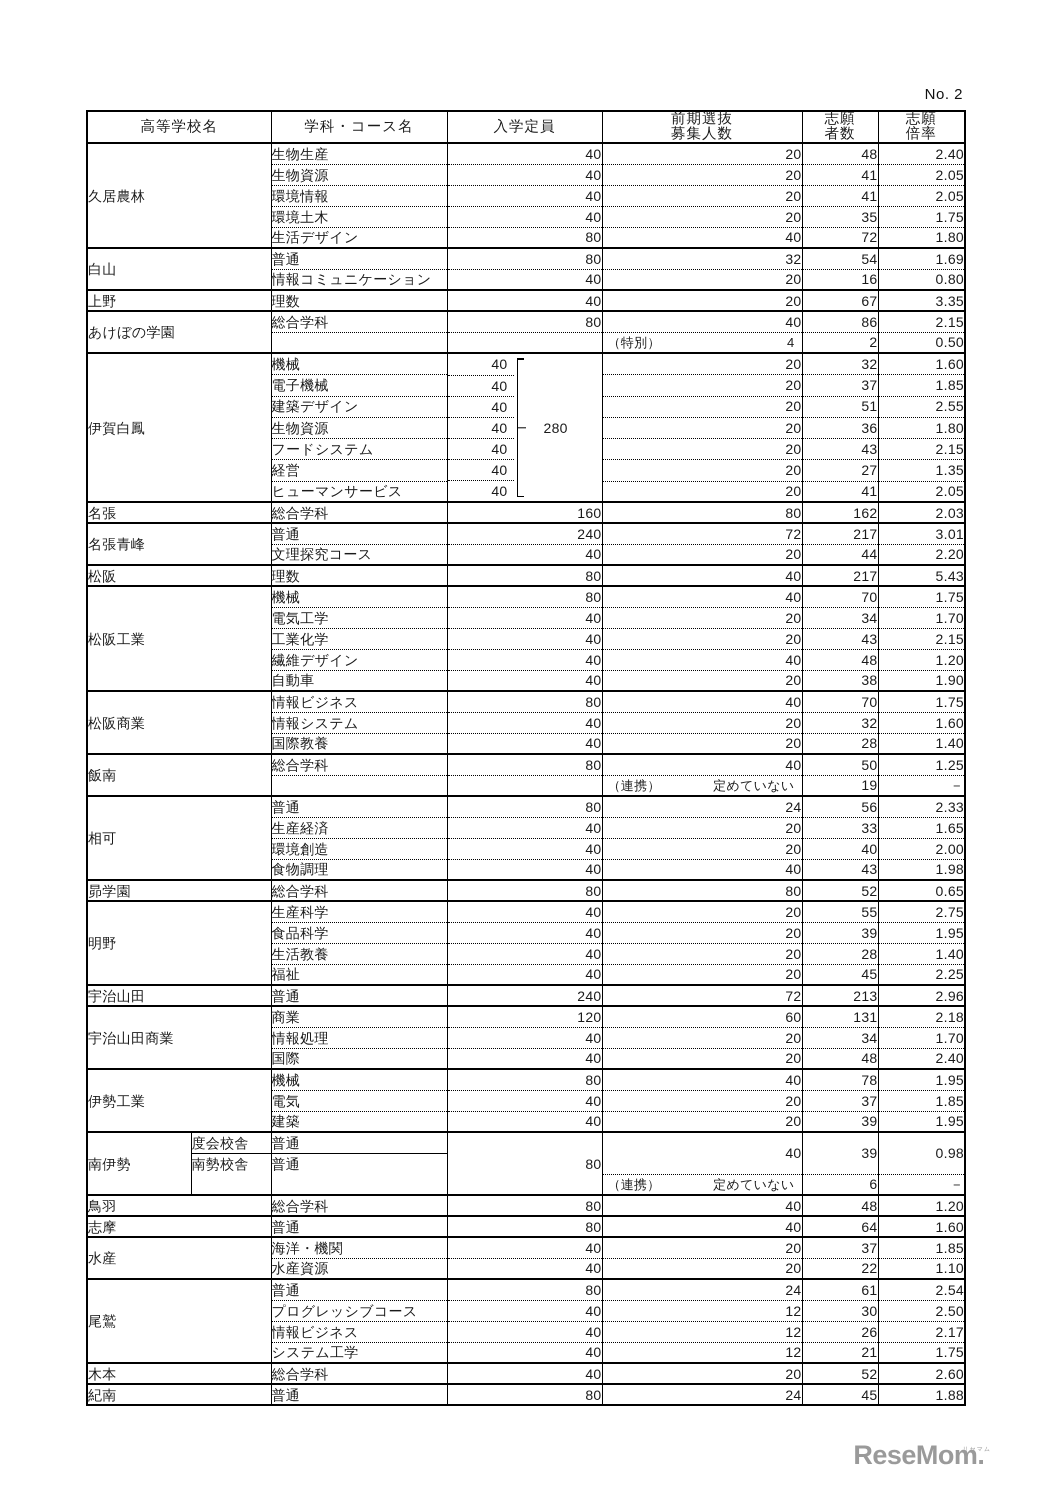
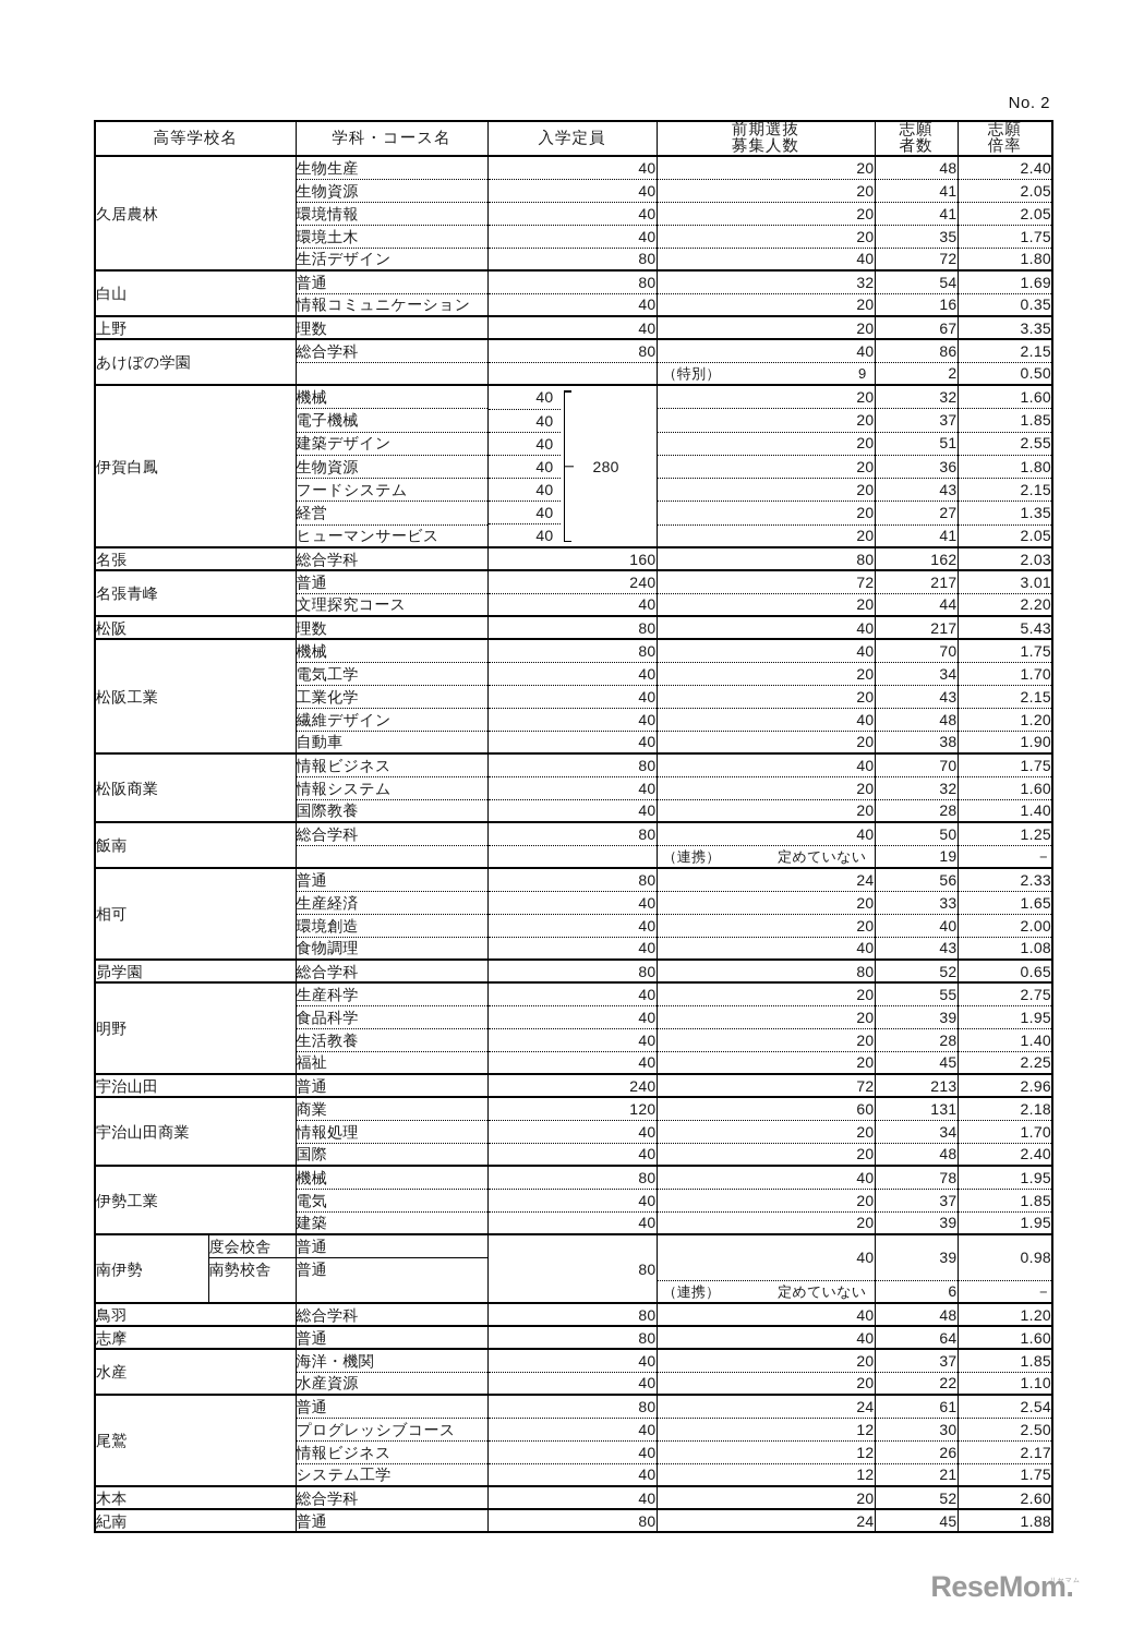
  No. 2
  高等学校名	学科・コース名	入学定員	前期選抜 募集人数	志願 者数	志願 倍率
  久居農林	生物生産	40	20	48	2.40
  生物資源	40	20	41	2.05
  環境情報	40	20	41	2.05
  環境土木	40	20	35	1.75
  生活デザイン	80	40	72	1.80
  白山	普通	80	32	54	1.69
- 情報コミュニケーション	40	20	16	0.80
+ 情報コミュニケーション	40	20	16	0.35
  上野	理数	40	20	67	3.35
  あけぼの学園	総合学科	80	40	86	2.15
- 		（特別） 4	2	0.50
+ 		（特別） 9	2	0.50
  伊賀白鳳	機械	40404040404040280	20	32	1.60
  電子機械	20	37	1.85
  建築デザイン	20	51	2.55
  生物資源	20	36	1.80
  フードシステム	20	43	2.15
  経営	20	27	1.35
  ヒューマンサービス	20	41	2.05
  名張	総合学科	160	80	162	2.03
  名張青峰	普通	240	72	217	3.01
  文理探究コース	40	20	44	2.20
  松阪	理数	80	40	217	5.43
  松阪工業	機械	80	40	70	1.75
  電気工学	40	20	34	1.70
  工業化学	40	20	43	2.15
  繊維デザイン	40	40	48	1.20
  自動車	40	20	38	1.90
  松阪商業	情報ビジネス	80	40	70	1.75
  情報システム	40	20	32	1.60
  国際教養	40	20	28	1.40
  飯南	総合学科	80	40	50	1.25
  		（連携） 定めていない	19	－
  相可	普通	80	24	56	2.33
  生産経済	40	20	33	1.65
  環境創造	40	20	40	2.00
- 食物調理	40	40	43	1.98
+ 食物調理	40	40	43	1.08
  昴学園	総合学科	80	80	52	0.65
  明野	生産科学	40	20	55	2.75
  食品科学	40	20	39	1.95
  生活教養	40	20	28	1.40
  福祉	40	20	45	2.25
  宇治山田	普通	240	72	213	2.96
  宇治山田商業	商業	120	60	131	2.18
  情報処理	40	20	34	1.70
  国際	40	20	48	2.40
  伊勢工業	機械	80	40	78	1.95
  電気	40	20	37	1.85
  建築	40	20	39	1.95
  南伊勢	度会校舎	普通	80	40	39	0.98
  南勢校舎	普通
  		（連携） 定めていない	6	－
  鳥羽	総合学科	80	40	48	1.20
  志摩	普通	80	40	64	1.60
  水産	海洋・機関	40	20	37	1.85
  水産資源	40	20	22	1.10
  尾鷲	普通	80	24	61	2.54
  プログレッシブコース	40	12	30	2.50
  情報ビジネス	40	12	26	2.17
  システム工学	40	12	21	1.75
  木本	総合学科	40	20	52	2.60
  紀南	普通	80	24	45	1.88
